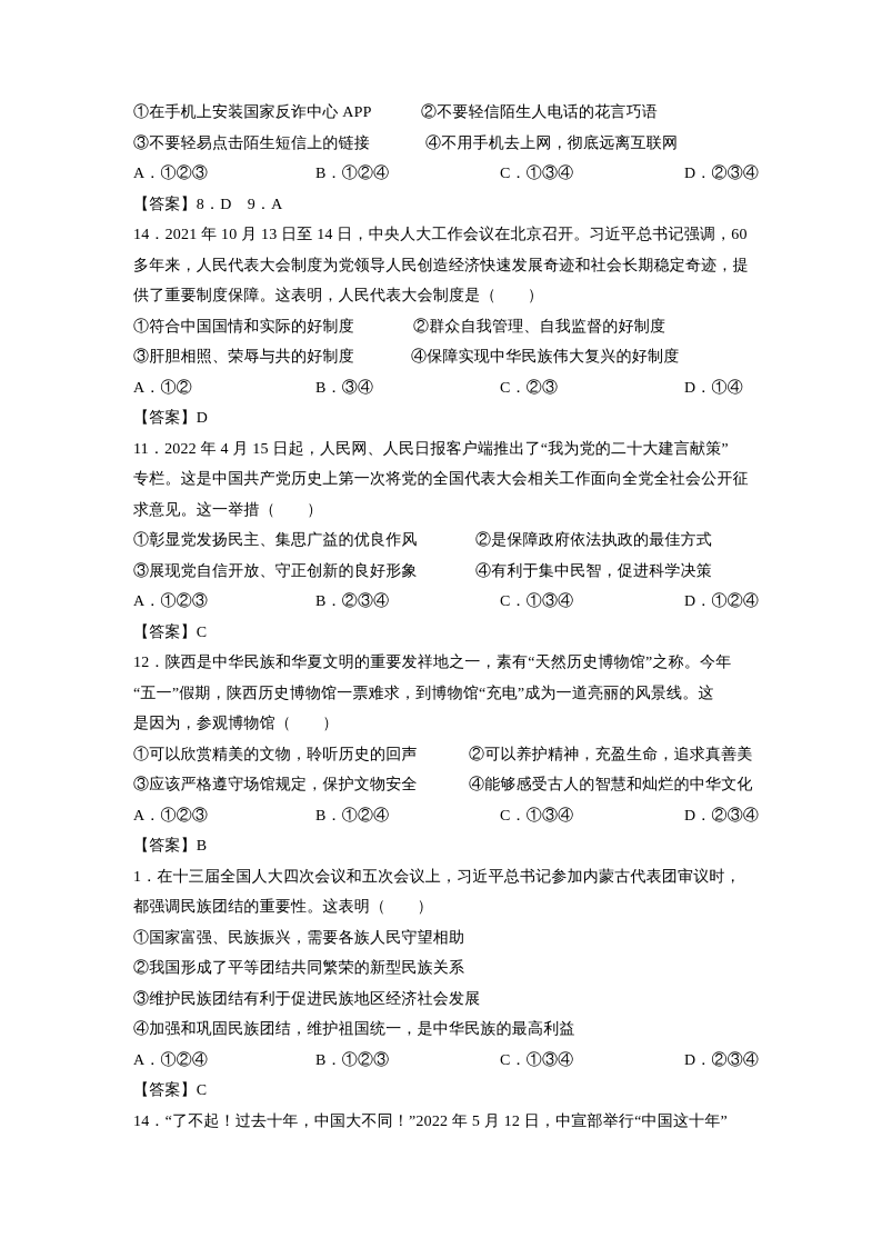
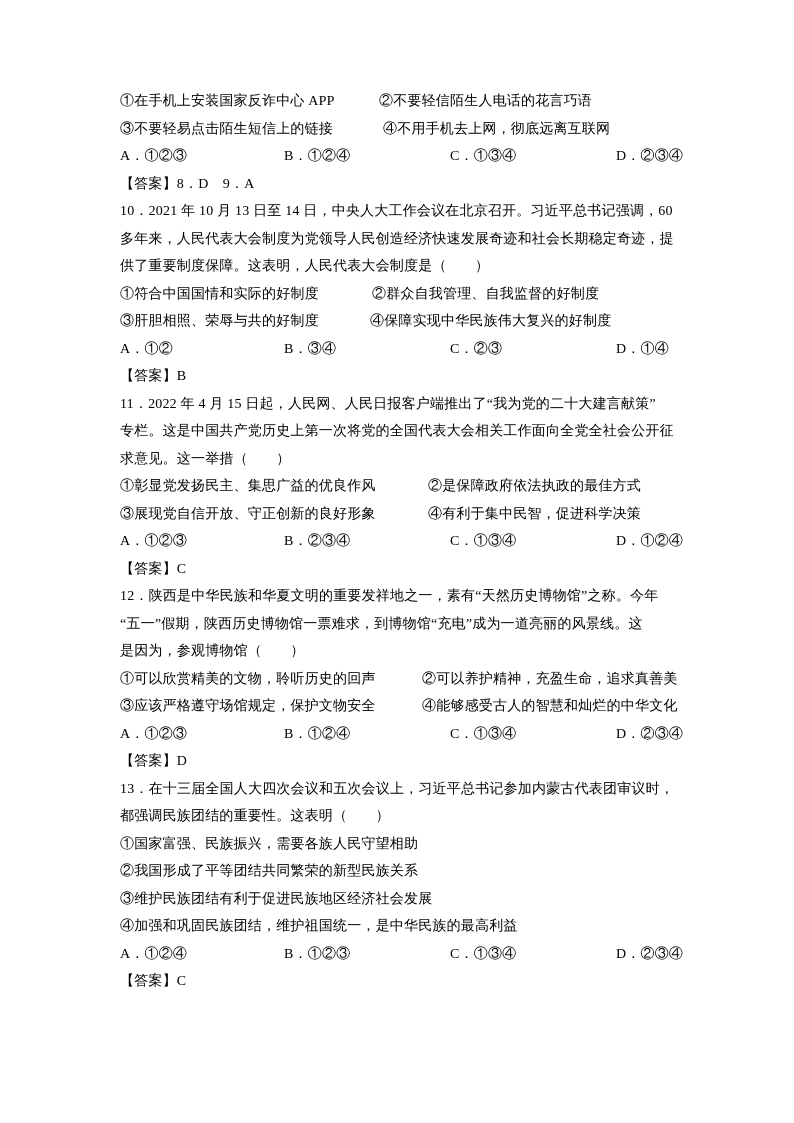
  ①在手机上安装国家反诈中心 APP
  ②不要轻信陌生人电话的花言巧语
  ③不要轻易点击陌生短信上的链接
  ④不用手机去上网，彻底远离互联网
  A．①②③
  B．①②④
  C．①③④
  D．②③④
  【答案】8．D 9．A
- 14．2021 年 10 月 13 日至 14 日，中央人大工作会议在北京召开。习近平总书记强调，60
+ 10．2021 年 10 月 13 日至 14 日，中央人大工作会议在北京召开。习近平总书记强调，60
  多年来，人民代表大会制度为党领导人民创造经济快速发展奇迹和社会长期稳定奇迹，提
  供了重要制度保障。这表明，人民代表大会制度是（ ）
  ①符合中国国情和实际的好制度
  ②群众自我管理、自我监督的好制度
  ③肝胆相照、荣辱与共的好制度
  ④保障实现中华民族伟大复兴的好制度
  A．①②
  B．③④
  C．②③
  D．①④
- 【答案】D
+ 【答案】B
  11．2022 年 4 月 15 日起，人民网、人民日报客户端推出了“我为党的二十大建言献策”
  专栏。这是中国共产党历史上第一次将党的全国代表大会相关工作面向全党全社会公开征
  求意见。这一举措（ ）
  ①彰显党发扬民主、集思广益的优良作风
  ②是保障政府依法执政的最佳方式
  ③展现党自信开放、守正创新的良好形象
  ④有利于集中民智，促进科学决策
  A．①②③
  B．②③④
  C．①③④
  D．①②④
  【答案】C
  12．陕西是中华民族和华夏文明的重要发祥地之一，素有“天然历史博物馆”之称。今年
  “五一”假期，陕西历史博物馆一票难求，到博物馆“充电”成为一道亮丽的风景线。这
  是因为，参观博物馆（ ）
  ①可以欣赏精美的文物，聆听历史的回声
  ②可以养护精神，充盈生命，追求真善美
  ③应该严格遵守场馆规定，保护文物安全
  ④能够感受古人的智慧和灿烂的中华文化
  A．①②③
  B．①②④
  C．①③④
  D．②③④
- 【答案】B
+ 【答案】D
- 1．在十三届全国人大四次会议和五次会议上，习近平总书记参加内蒙古代表团审议时，
+ 13．在十三届全国人大四次会议和五次会议上，习近平总书记参加内蒙古代表团审议时，
  都强调民族团结的重要性。这表明（ ）
  ①国家富强、民族振兴，需要各族人民守望相助
  ②我国形成了平等团结共同繁荣的新型民族关系
  ③维护民族团结有利于促进民族地区经济社会发展
  ④加强和巩固民族团结，维护祖国统一，是中华民族的最高利益
  A．①②④
  B．①②③
  C．①③④
  D．②③④
  【答案】C
- 14．“了不起！过去十年，中国大不同！”2022 年 5 月 12 日，中宣部举行“中国这十年”
